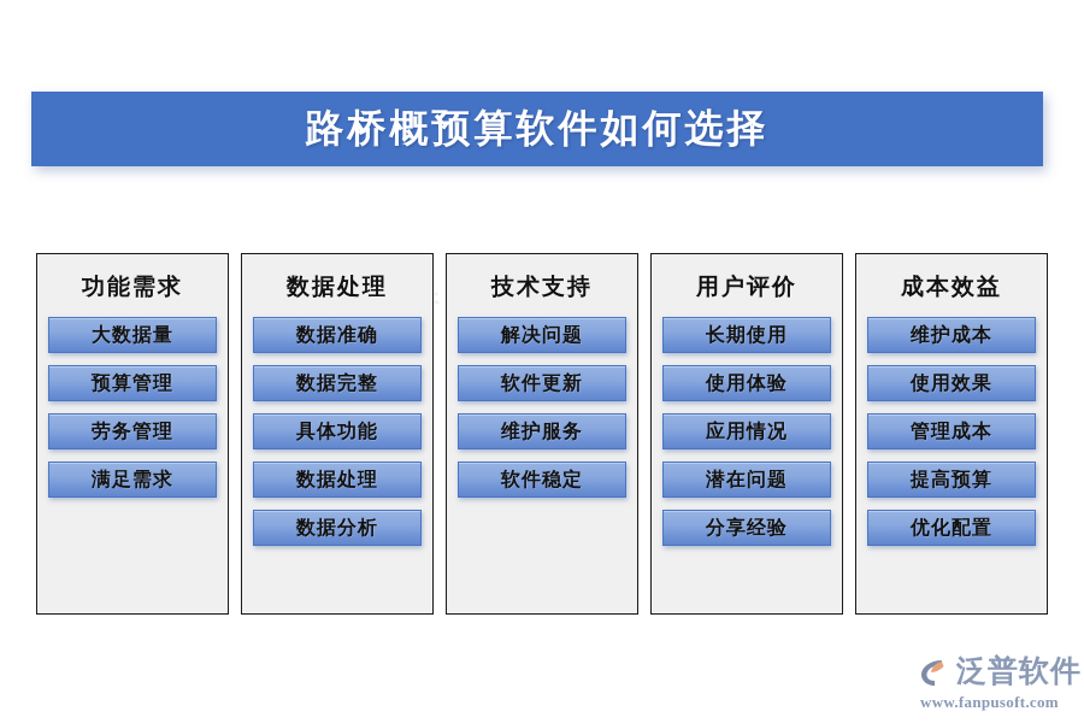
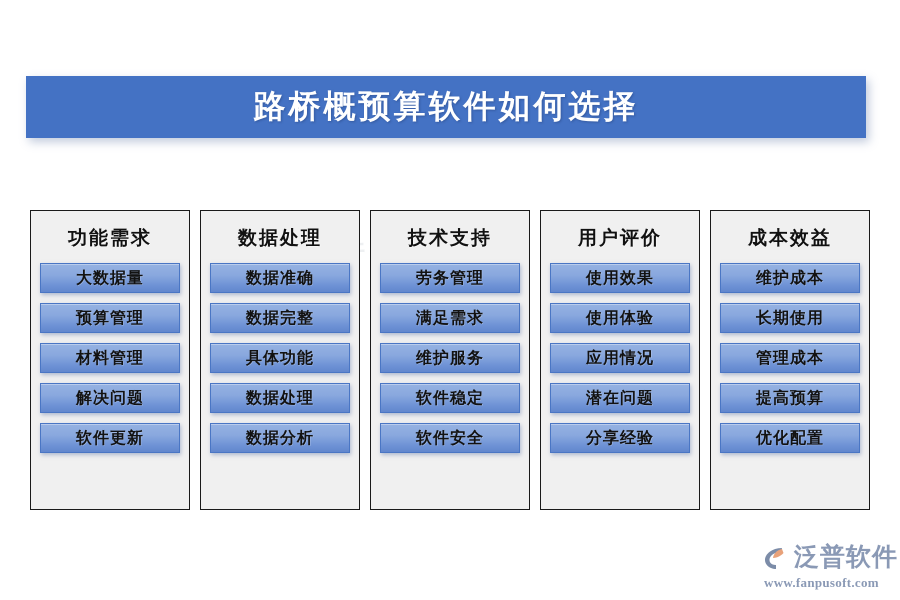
  路桥概预算软件如何选择
  功能需求
  大数据量
  预算管理
+ 材料管理
- 劳务管理
+ 解决问题
- 满足需求
+ 软件更新
  数据处理
  数据准确
  数据完整
  具体功能
  数据处理
  数据分析
  技术支持
- 解决问题
+ 劳务管理
- 软件更新
+ 满足需求
  维护服务
  软件稳定
+ 软件安全
  用户评价
- 长期使用
+ 使用效果
  使用体验
  应用情况
  潜在问题
  分享经验
  成本效益
  维护成本
- 使用效果
+ 长期使用
  管理成本
  提高预算
  优化配置
  泛普软件
  www.fanpusoft.com
